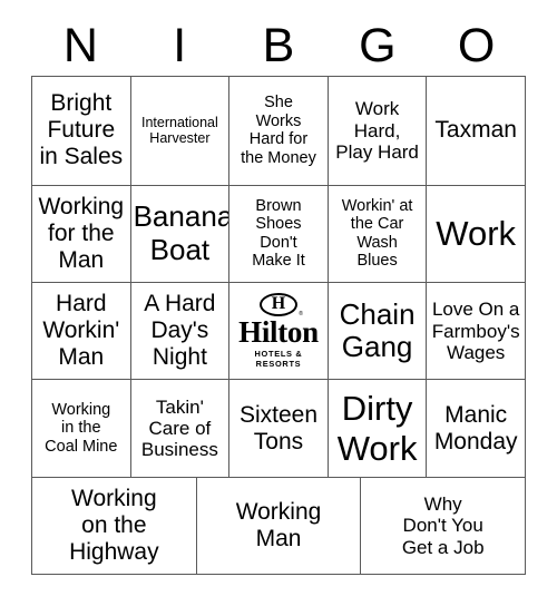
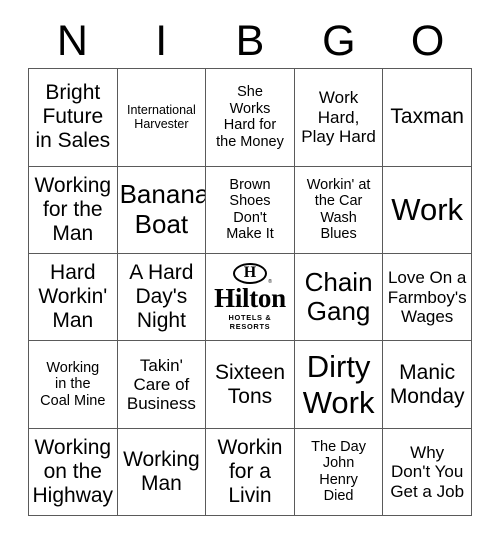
  N
  I
  B
  G
  O
  Bright
  Future
  in Sales
  International
  Harvester
  She
  Works
  Hard for
  the Money
  Work
  Hard,
  Play Hard
  Taxman
  Working
  for the
  Man
  Banana
  Boat
  Brown
  Shoes
  Don't
  Make It
  Workin' at
  the Car
  Wash
  Blues
  Work
  Hard
  Workin'
  Man
  A Hard
  Day's
  Night
  H
  Hilton
  HOTELS & RESORTS
  Chain
  Gang
  Love On a
  Farmboy's
  Wages
  Working
  in the
  Coal Mine
  Takin'
  Care of
  Business
  Sixteen
  Tons
  Dirty
  Work
  Manic
  Monday
  Working
  on the
  Highway
  Working
  Man
+ Workin
+ for a
+ Livin
+ The Day
+ John
+ Henry
+ Died
  Why
  Don't You
  Get a Job
